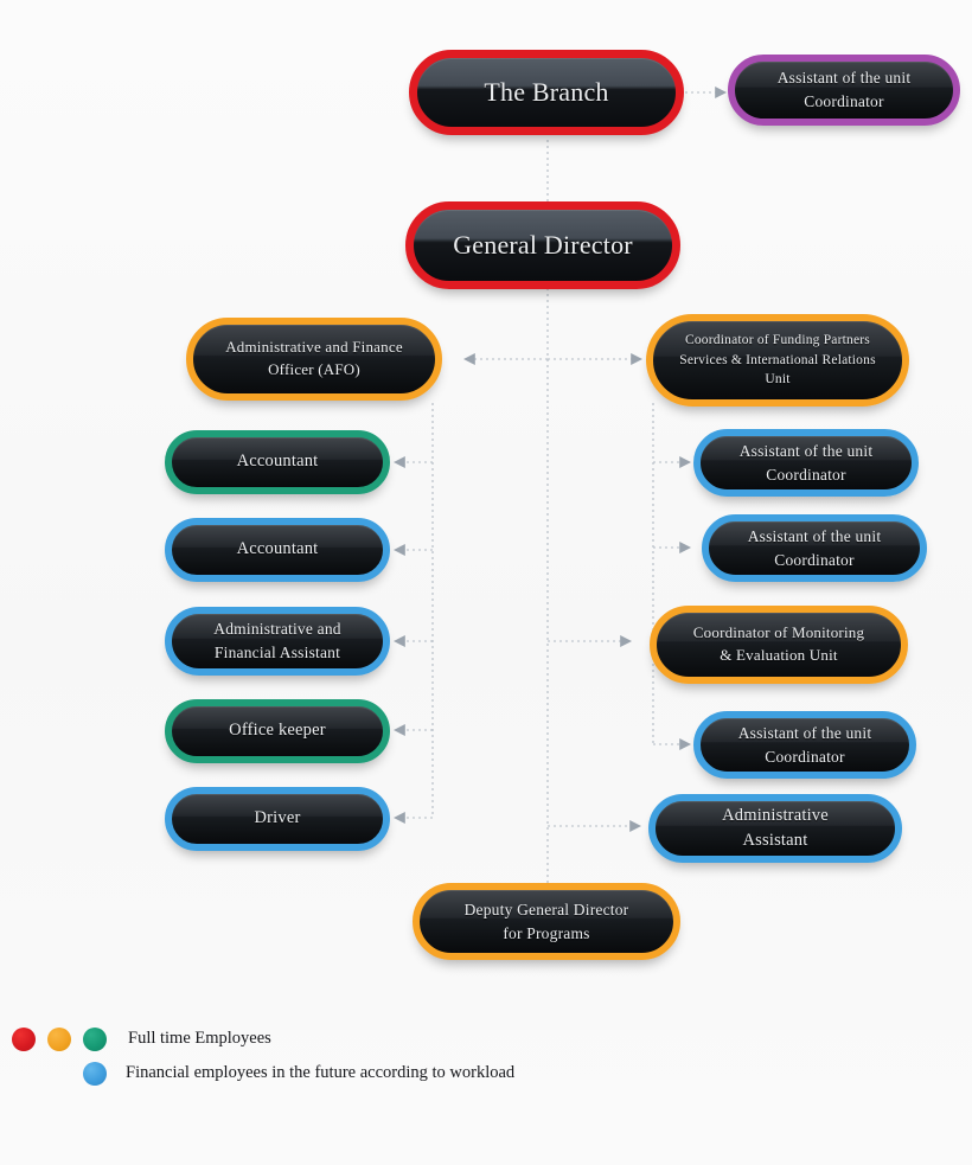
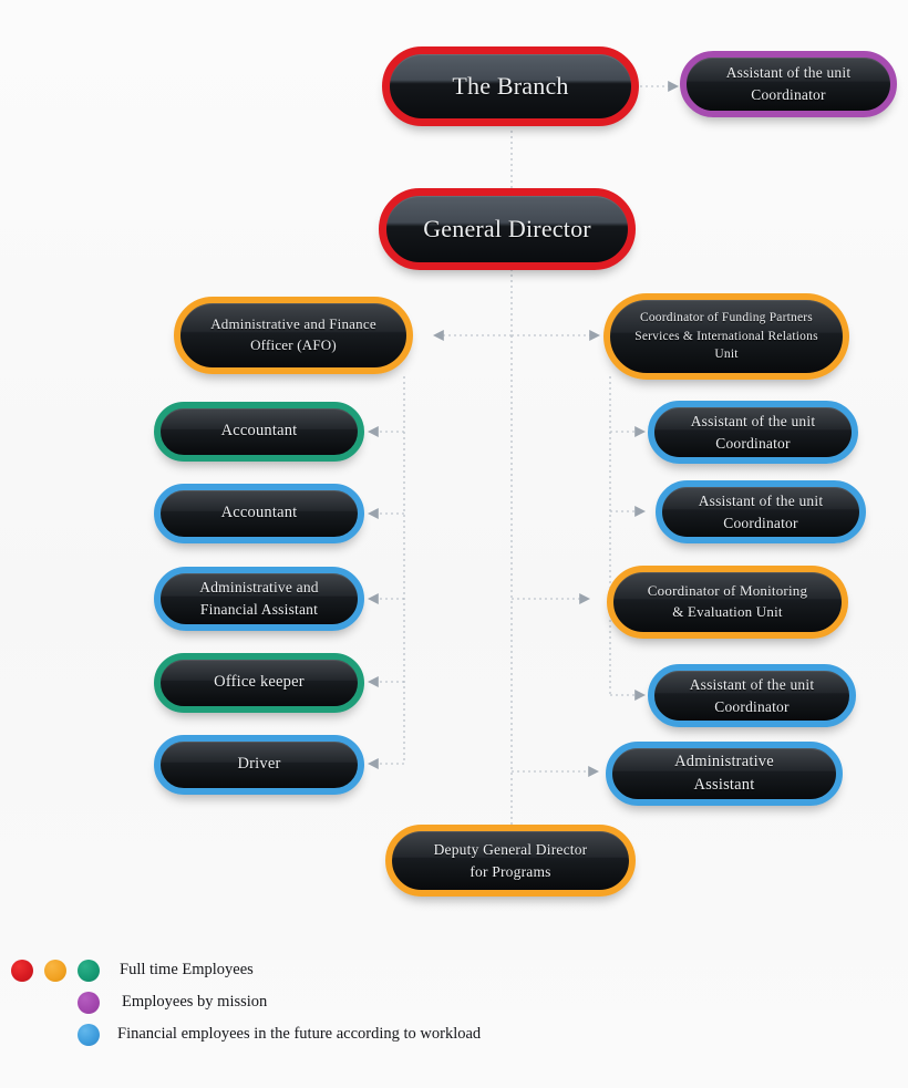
  The Branch
  Assistant of the unit
  Coordinator
  General Director
  Administrative and Finance
  Officer (AFO)
  Accountant
  Accountant
  Administrative and
  Financial Assistant
  Office keeper
  Driver
  Coordinator of Funding Partners
  Services & International Relations
  Unit
  Assistant of the unit
  Coordinator
  Assistant of the unit
  Coordinator
  Coordinator of Monitoring
  & Evaluation Unit
  Assistant of the unit
  Coordinator
  Administrative
  Assistant
  Deputy General Director
  for Programs
  Full time Employees
+ Employees by mission
  Financial employees in the future according to workload
